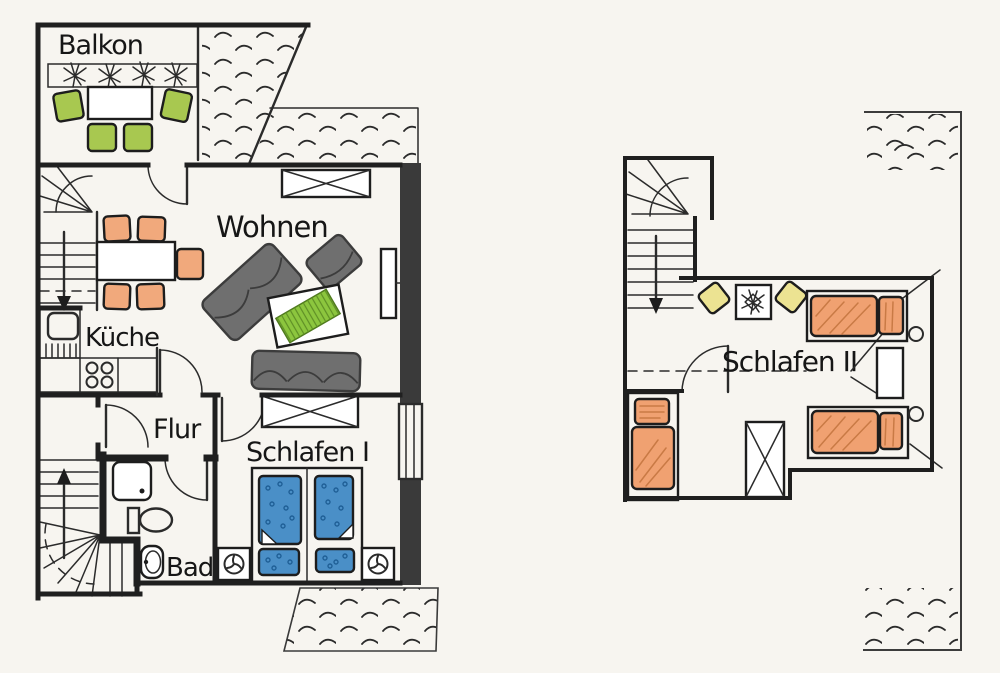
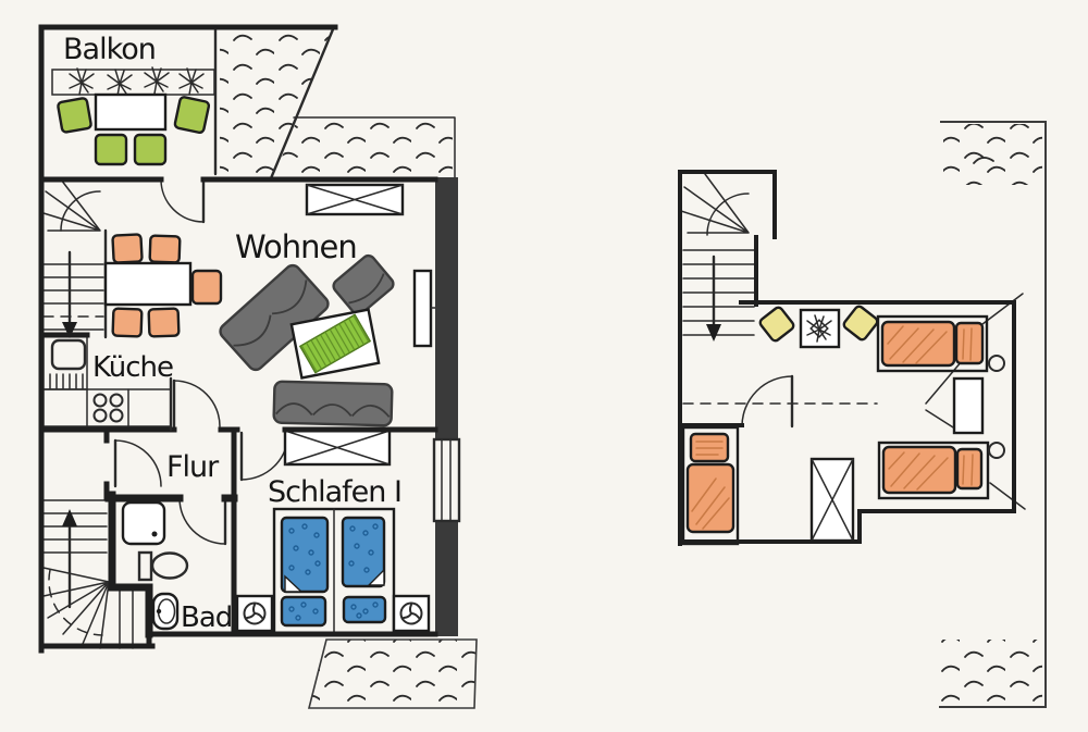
  Balkon
  Küche
  Wohnen
  Flur
  Bad
  Schlafen I
- Schlafen II
